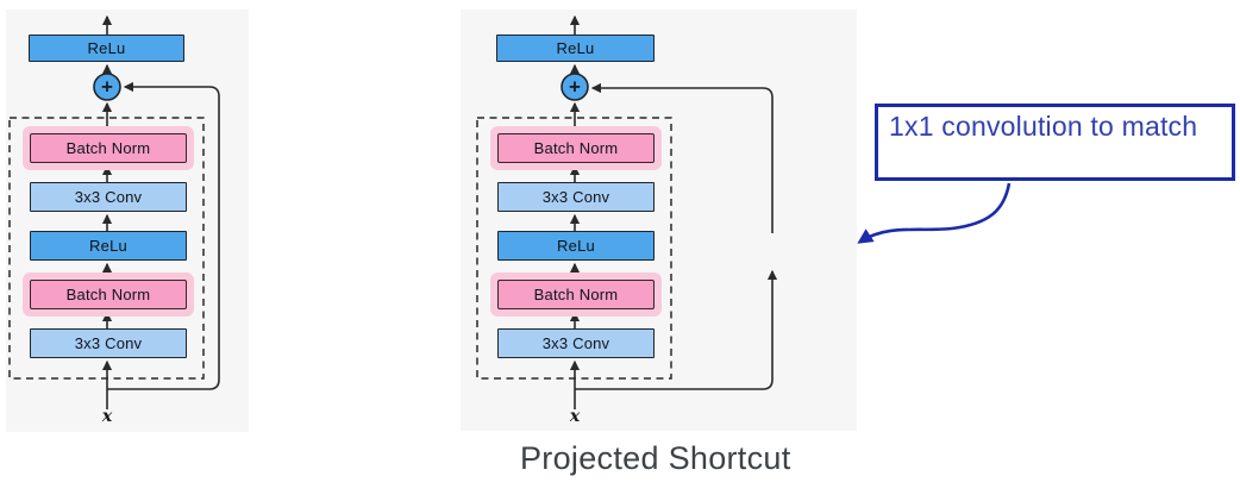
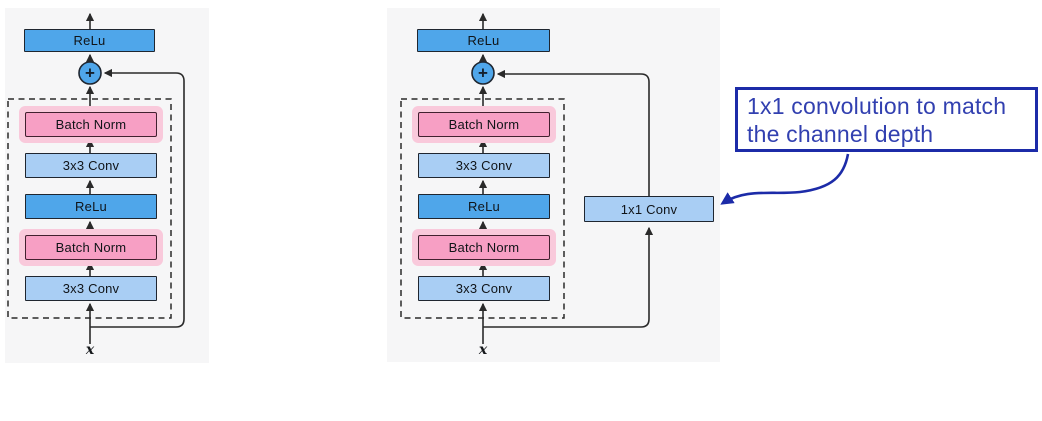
  +
  +
  ReLu
  Batch Norm
  3x3 Conv
  ReLu
  Batch Norm
  3x3 Conv
  x
  ReLu
  Batch Norm
  3x3 Conv
  ReLu
  Batch Norm
  3x3 Conv
+ 1x1 Conv
  x
- Projected Shortcut
  1x1 convolution to match
+ the channel depth
